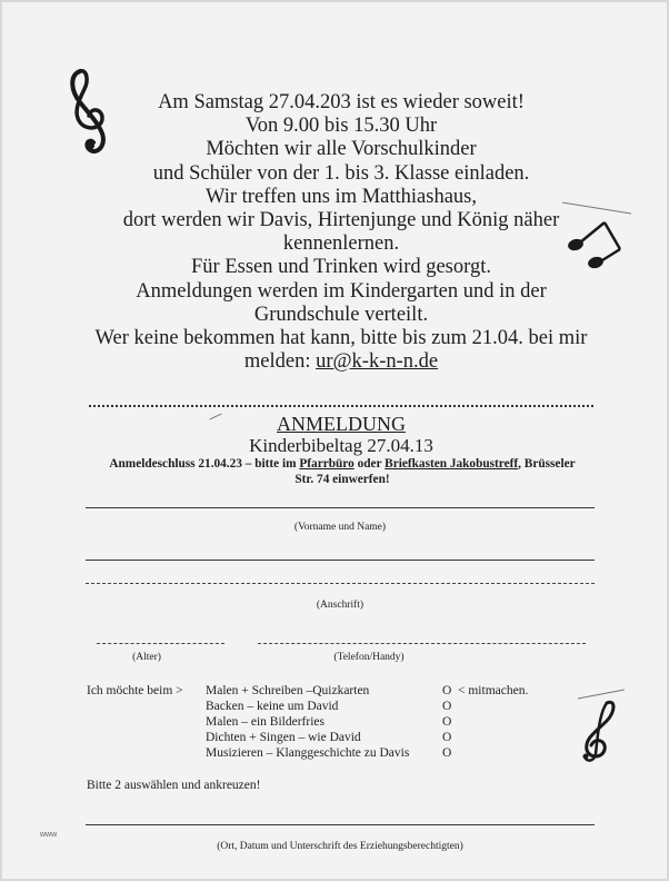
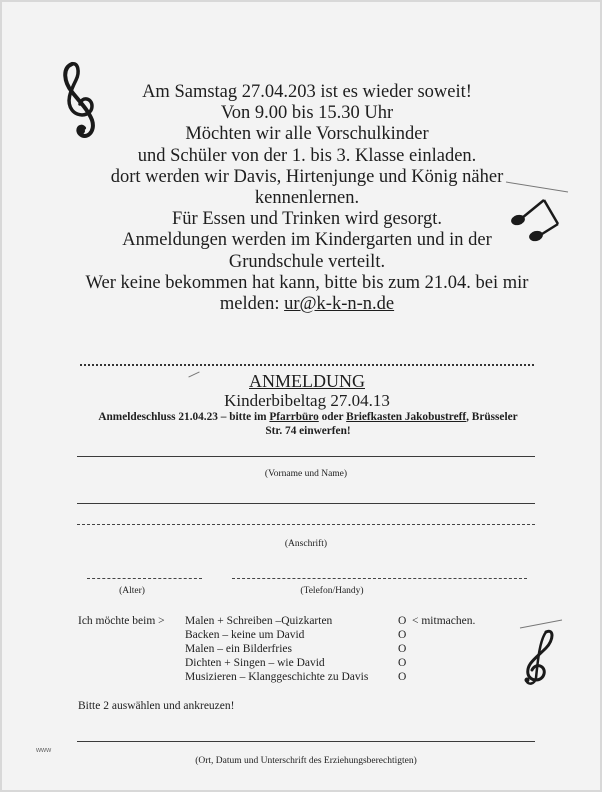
  Am Samstag 27.04.203 ist es wieder soweit!
  Von 9.00 bis 15.30 Uhr
  Möchten wir alle Vorschulkinder
  und Schüler von der 1. bis 3. Klasse einladen.
- Wir treffen uns im Matthiashaus,
  dort werden wir Davis, Hirtenjunge und König näher
  kennenlernen.
  Für Essen und Trinken wird gesorgt.
  Anmeldungen werden im Kindergarten und in der
  Grundschule verteilt.
  Wer keine bekommen hat kann, bitte bis zum 21.04. bei mir
  melden: ur@k-k-n-n.de
  ANMELDUNG
  Kinderbibeltag 27.04.13
  Anmeldeschluss 21.04.23 – bitte im Pfarrbüro oder Briefkasten Jakobustreff, Brüsseler
  Str. 74 einwerfen!
  (Vorname und Name)
  (Anschrift)
  (Alter)
  (Telefon/Handy)
  Ich möchte beim >
  Malen + Schreiben –Quizkarten
  O
  < mitmachen.
  Backen – keine um David
  O
  Malen – ein Bilderfries
  O
  Dichten + Singen – wie David
  O
  Musizieren – Klanggeschichte zu Davis
  O
  Bitte 2 auswählen und ankreuzen!
  (Ort, Datum und Unterschrift des Erziehungsberechtigten)
